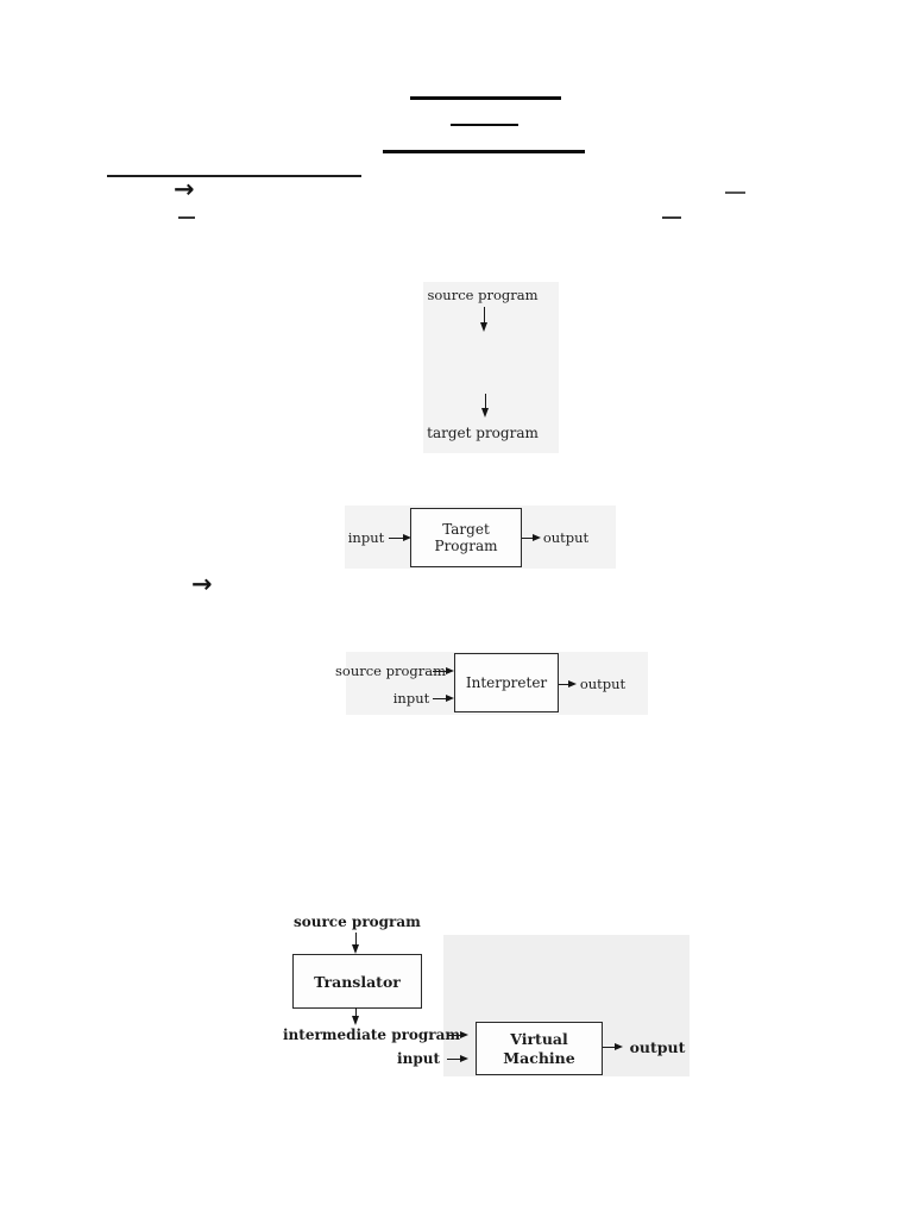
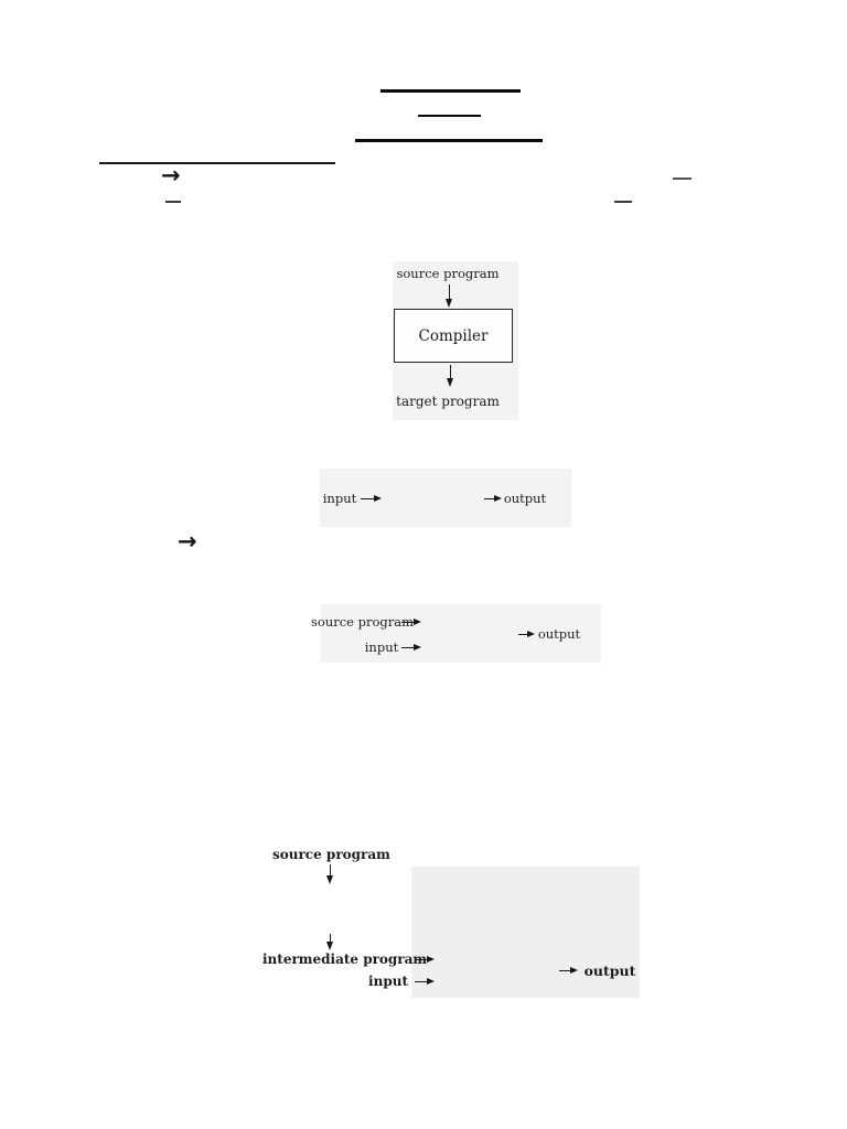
  →
  →
  source program
+ Compiler
  target program
  input
- Target Program
  output
  source progra
  input
- Interpreter
  output
  source program
- Translator
  intermediate progra
  input
- Virtual
- Machine
  output
